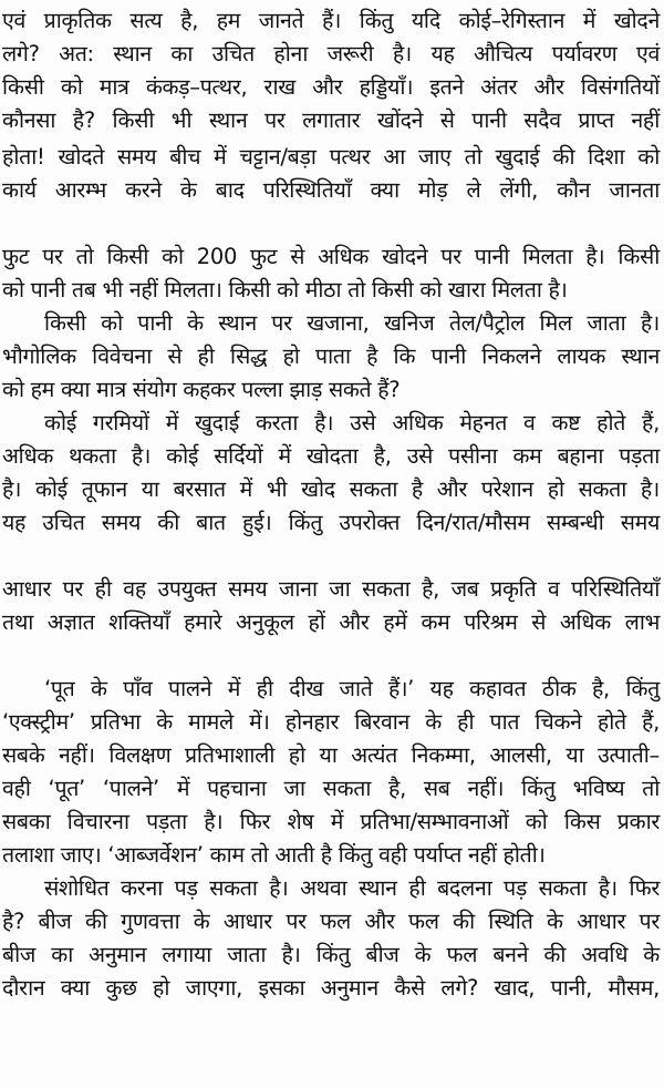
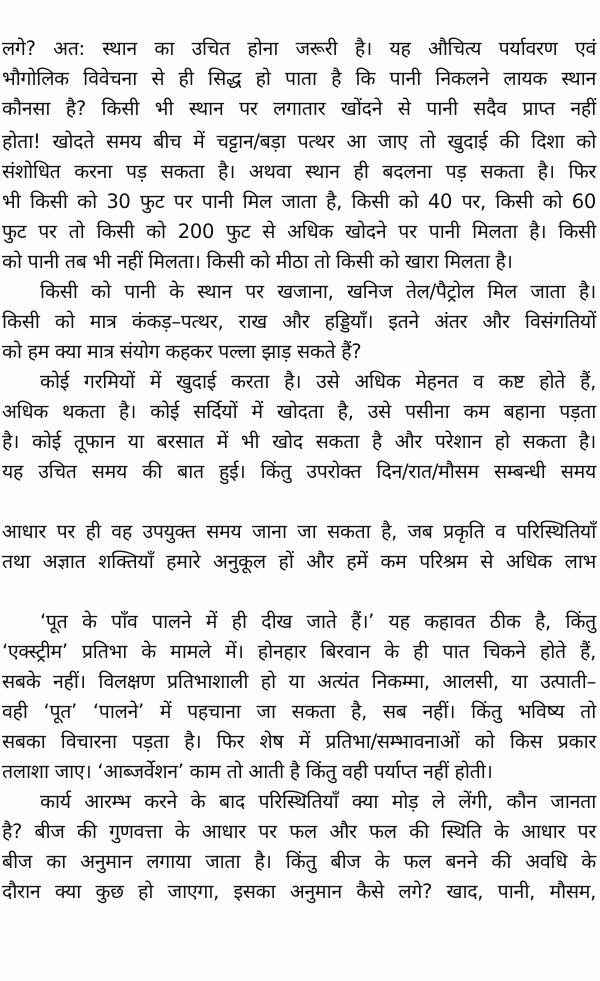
- एवं प्राकृतिक सत्य है, हम जानते हैं। किंतु यदि कोई–रेगिस्तान में खोदने
  लगे? अत: स्थान का उचित होना जरूरी है। यह औचित्य पर्यावरण एवं
- किसी को मात्र कंकड़–पत्थर, राख और हड्डियाँ। इतने अंतर और विसंगतियों
+ भौगोलिक विवेचना से ही सिद्ध हो पाता है कि पानी निकलने लायक स्थान
  कौनसा है? किसी भी स्थान पर लगातार खोंदने से पानी सदैव प्राप्त नहीं
  होता! खोदते समय बीच में चट्टान/बड़ा पत्थर आ जाए तो खुदाई की दिशा को
- कार्य आरम्भ करने के बाद परिस्थितियाँ क्या मोड़ ले लेंगी, कौन जानता
+ संशोधित करना पड़ सकता है। अथवा स्थान ही बदलना पड़ सकता है। फिर
+ भी किसी को 30 फुट पर पानी मिल जाता है, किसी को 40 पर, किसी को 60
  फुट पर तो किसी को 200 फुट से अधिक खोदने पर पानी मिलता है। किसी
  को पानी तब भी नहीं मिलता। किसी को मीठा तो किसी को खारा मिलता है।
  किसी को पानी के स्थान पर खजाना, खनिज तेल/पैट्रोल मिल जाता है।
- भौगोलिक विवेचना से ही सिद्ध हो पाता है कि पानी निकलने लायक स्थान
+ किसी को मात्र कंकड़–पत्थर, राख और हड्डियाँ। इतने अंतर और विसंगतियों
  को हम क्या मात्र संयोग कहकर पल्ला झाड़ सकते हैं?
  कोई गरमियों में खुदाई करता है। उसे अधिक मेहनत व कष्ट होते हैं,
  अधिक थकता है। कोई सर्दियों में खोदता है, उसे पसीना कम बहाना पड़ता
  है। कोई तूफान या बरसात में भी खोद सकता है और परेशान हो सकता है।
  यह उचित समय की बात हुई। किंतु उपरोक्त दिन/रात/मौसम सम्बन्धी समय
  आधार पर ही वह उपयुक्त समय जाना जा सकता है, जब प्रकृति व परिस्थितियाँ
  तथा अज्ञात शक्तियाँ हमारे अनुकूल हों और हमें कम परिश्रम से अधिक लाभ
  ‘पूत के पाँव पालने में ही दीख जाते हैं।’ यह कहावत ठीक है, किंतु
  ‘एक्स्ट्रीम’ प्रतिभा के मामले में। होनहार बिरवान के ही पात चिकने होते हैं,
  सबके नहीं। विलक्षण प्रतिभाशाली हो या अत्यंत निकम्मा, आलसी, या उत्पाती–
  वही ‘पूत’ ‘पालने’ में पहचाना जा सकता है, सब नहीं। किंतु भविष्य तो
  सबका विचारना पड़ता है। फिर शेष में प्रतिभा/सम्भावनाओं को किस प्रकार
  तलाशा जाए। ‘आब्जर्वेशन’ काम तो आती है किंतु वही पर्याप्त नहीं होती।
- संशोधित करना पड़ सकता है। अथवा स्थान ही बदलना पड़ सकता है। फिर
+ कार्य आरम्भ करने के बाद परिस्थितियाँ क्या मोड़ ले लेंगी, कौन जानता
  है? बीज की गुणवत्ता के आधार पर फल और फल की स्थिति के आधार पर
  बीज का अनुमान लगाया जाता है। किंतु बीज के फल बनने की अवधि के
  दौरान क्या कुछ हो जाएगा, इसका अनुमान कैसे लगे? खाद, पानी, मौसम,
